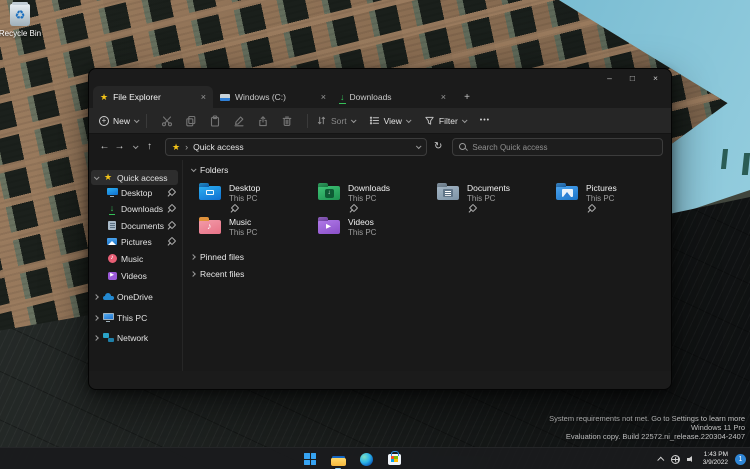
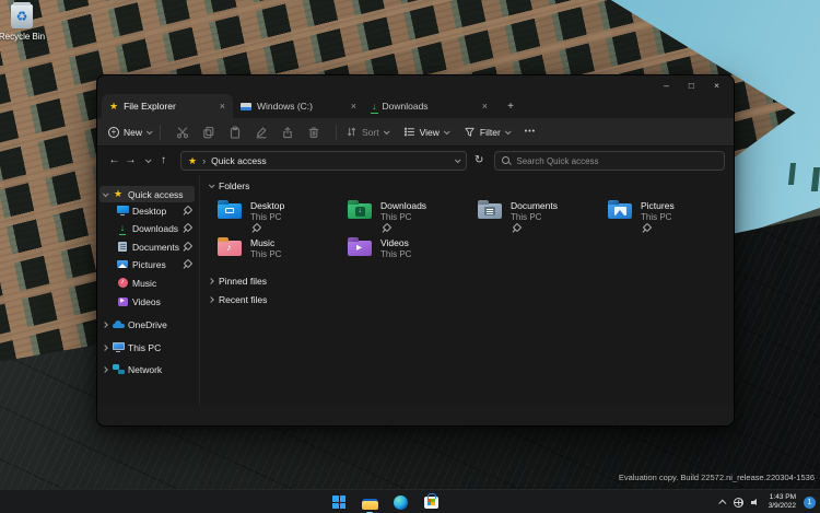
  ♻
  Recycle Bin
- System requirements not met. Go to Settings to learn more
- Windows 11 Pro
- Evaluation copy. Build 22572.ni_release.220304-2407
+ Evaluation copy. Build 22572.ni_release.220304-1536
  –
  □
  ×
  ★
  File Explorer
  ×
  Windows (C:)
  ×
  ↓
  Downloads
  ×
  +
  +
  New
  Sort
  View
  Filter
  ←
  →
  ↑
  ★
  ›
  Quick access
  ↻
  Search Quick access
  ★
  Quick access
  Desktop
  ↓
  Downloads
  Documents
  Pictures
  Music
  Videos
  OneDrive
  This PC
  Network
  Folders
  Desktop
  This PC
  Downloads
  This PC
  Documents
  This PC
  Pictures
  This PC
  ♪
  Music
  This PC
  Videos
  This PC
  Pinned files
  Recent files
